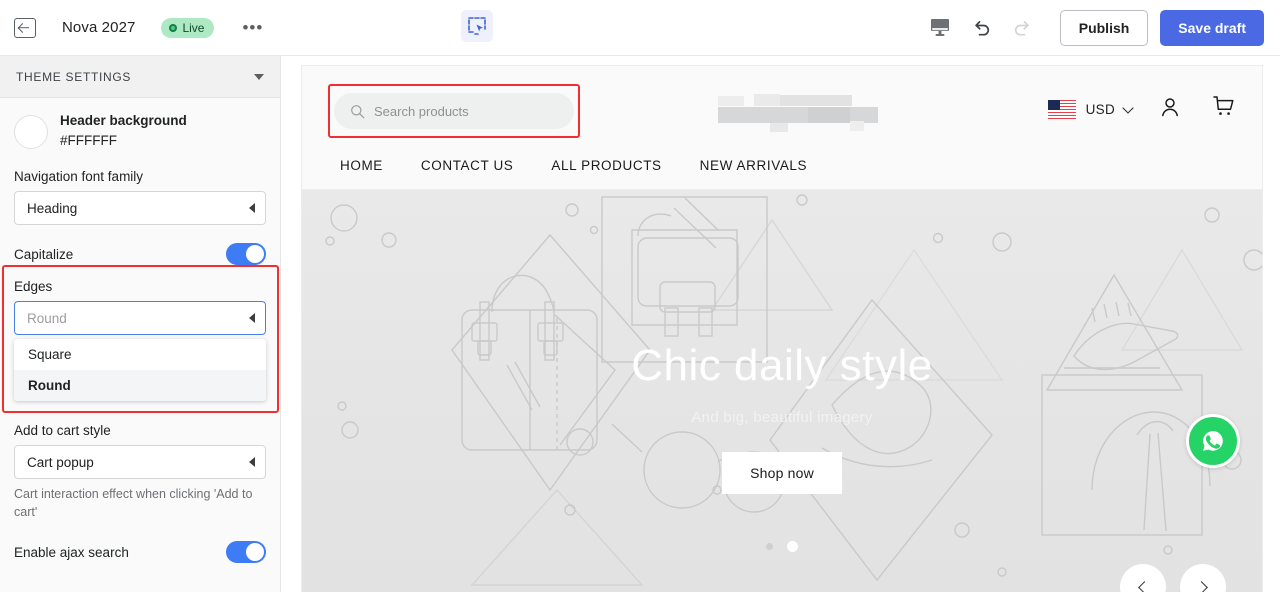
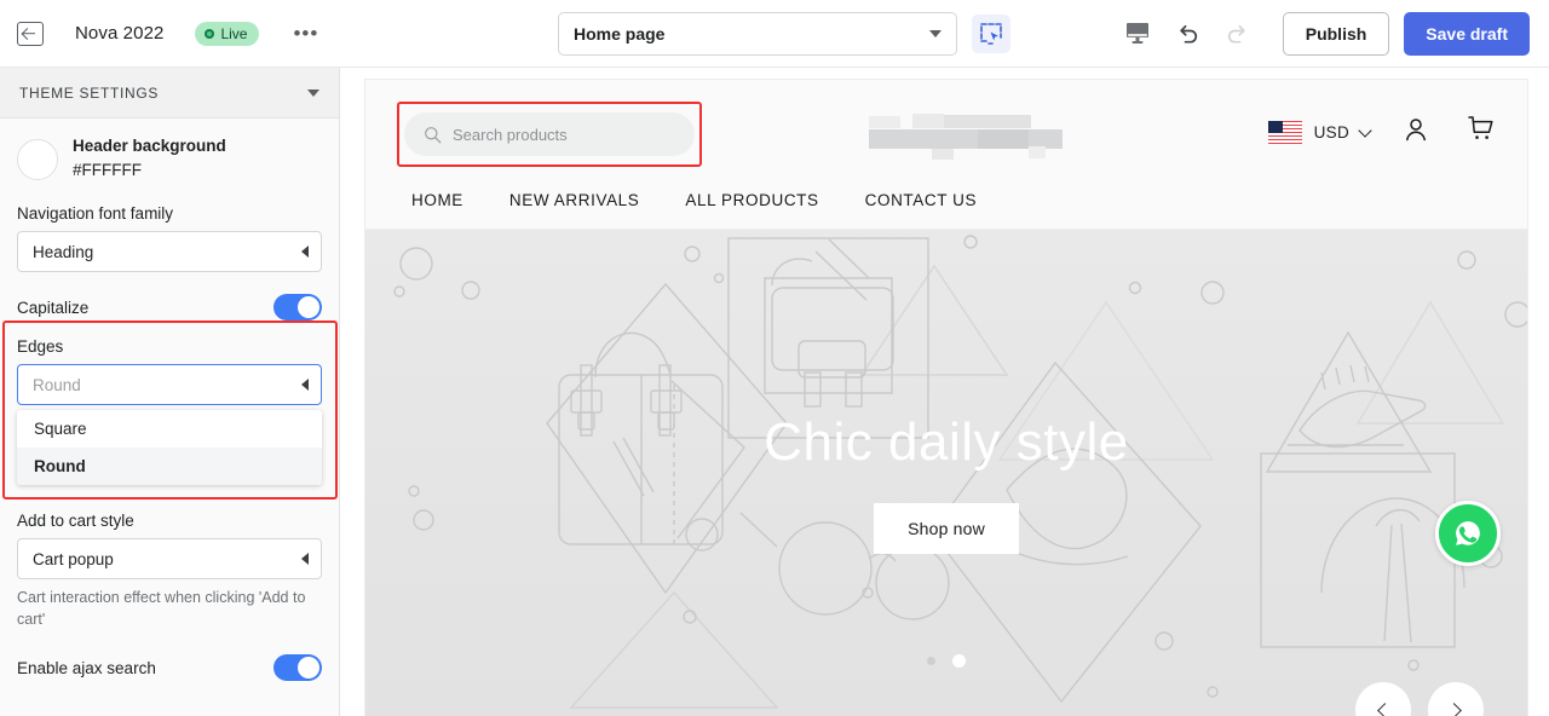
- Nova 2027
+ Nova 2022
  Live
  •••
+ Home page
  Publish
  Save draft
  THEME SETTINGS
  Header background
  #FFFFFF
  Navigation font family
  Heading
  Capitalize
  Edges
  Round
  Square
  Round
  Add to cart style
  Cart popup
  Cart interaction effect when clicking 'Add to cart'
  Enable ajax search
  Search products
  USD
  HOME
- CONTACT US
+ NEW ARRIVALS
  ALL PRODUCTS
- NEW ARRIVALS
+ CONTACT US
  Chic daily style
- And big, beautiful imagery
  Shop now
